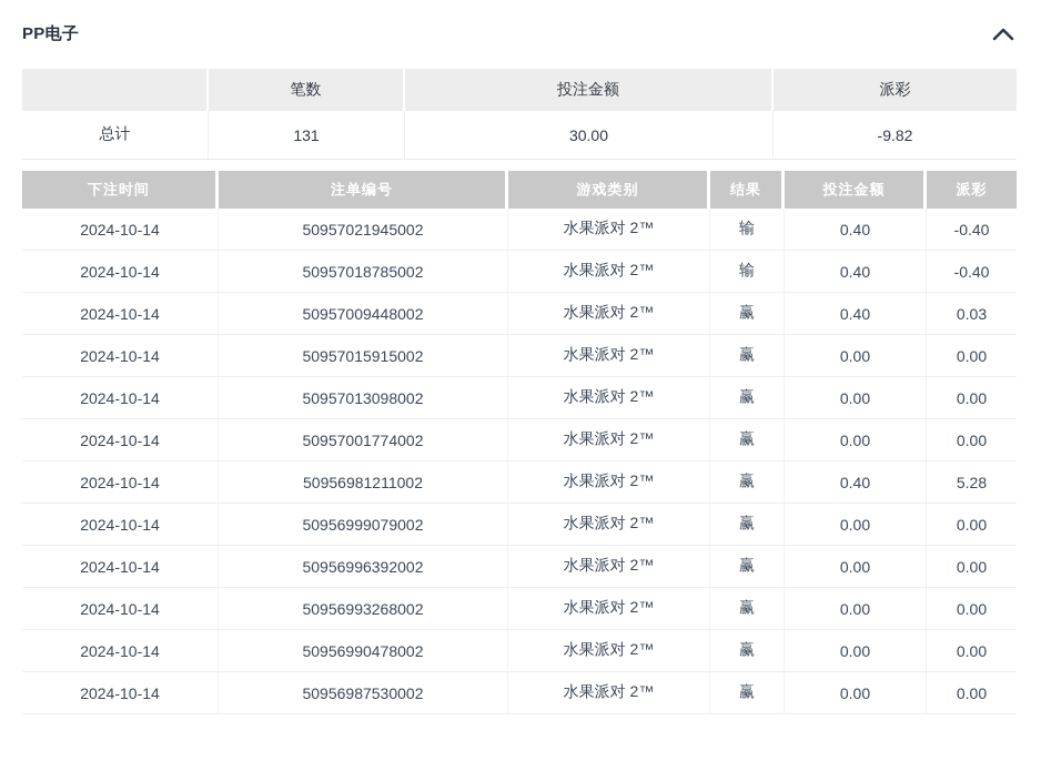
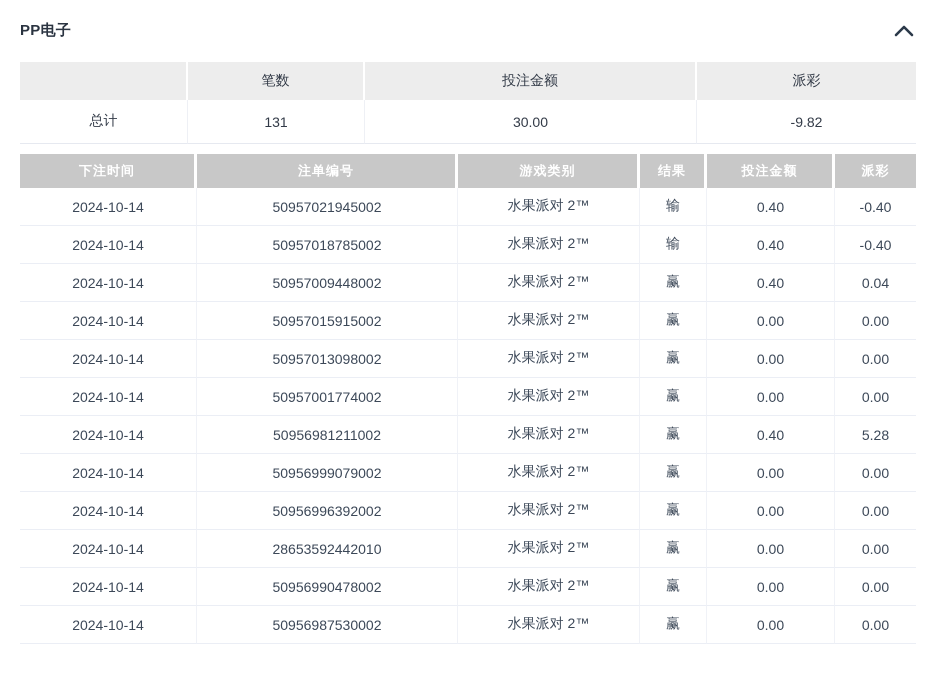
  PP电子
  	笔数	投注金额	派彩
  总计	131	30.00	-9.82
  下注时间	注单编号	游戏类别	结果	投注金额	派彩
  2024-10-14	50957021945002	水果派对 2™	输	0.40	-0.40
  2024-10-14	50957018785002	水果派对 2™	输	0.40	-0.40
- 2024-10-14	50957009448002	水果派对 2™	赢	0.40	0.03
+ 2024-10-14	50957009448002	水果派对 2™	赢	0.40	0.04
  2024-10-14	50957015915002	水果派对 2™	赢	0.00	0.00
  2024-10-14	50957013098002	水果派对 2™	赢	0.00	0.00
  2024-10-14	50957001774002	水果派对 2™	赢	0.00	0.00
  2024-10-14	50956981211002	水果派对 2™	赢	0.40	5.28
  2024-10-14	50956999079002	水果派对 2™	赢	0.00	0.00
  2024-10-14	50956996392002	水果派对 2™	赢	0.00	0.00
- 2024-10-14	50956993268002	水果派对 2™	赢	0.00	0.00
+ 2024-10-14	28653592442010	水果派对 2™	赢	0.00	0.00
  2024-10-14	50956990478002	水果派对 2™	赢	0.00	0.00
  2024-10-14	50956987530002	水果派对 2™	赢	0.00	0.00
